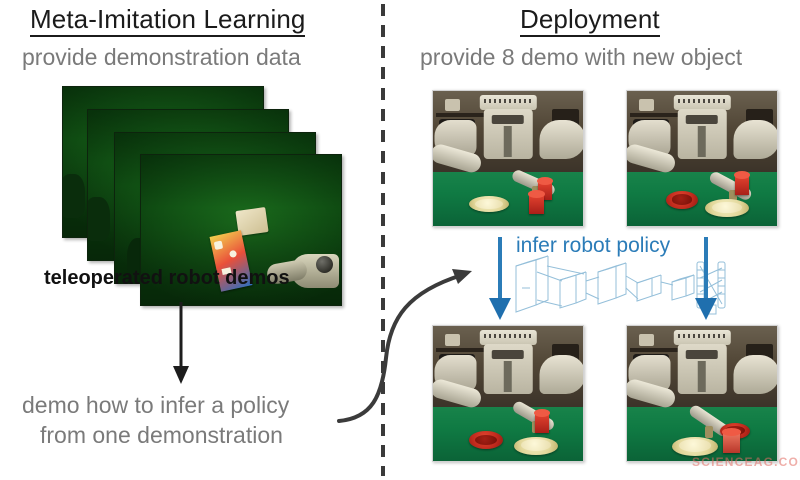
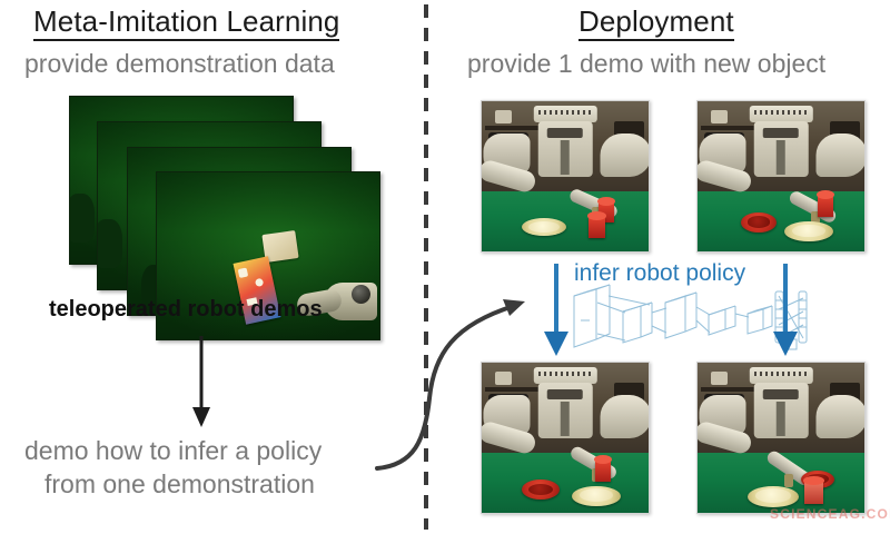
  Meta-Imitation Learning
  provide demonstration data
  teleoperated robot demos
  demo how to infer a policy
  from one demonstration
  Deployment
- provide 8 demo with new object
+ provide 1 demo with new object
  infer robot policy
  SCIENCEAG.CO
